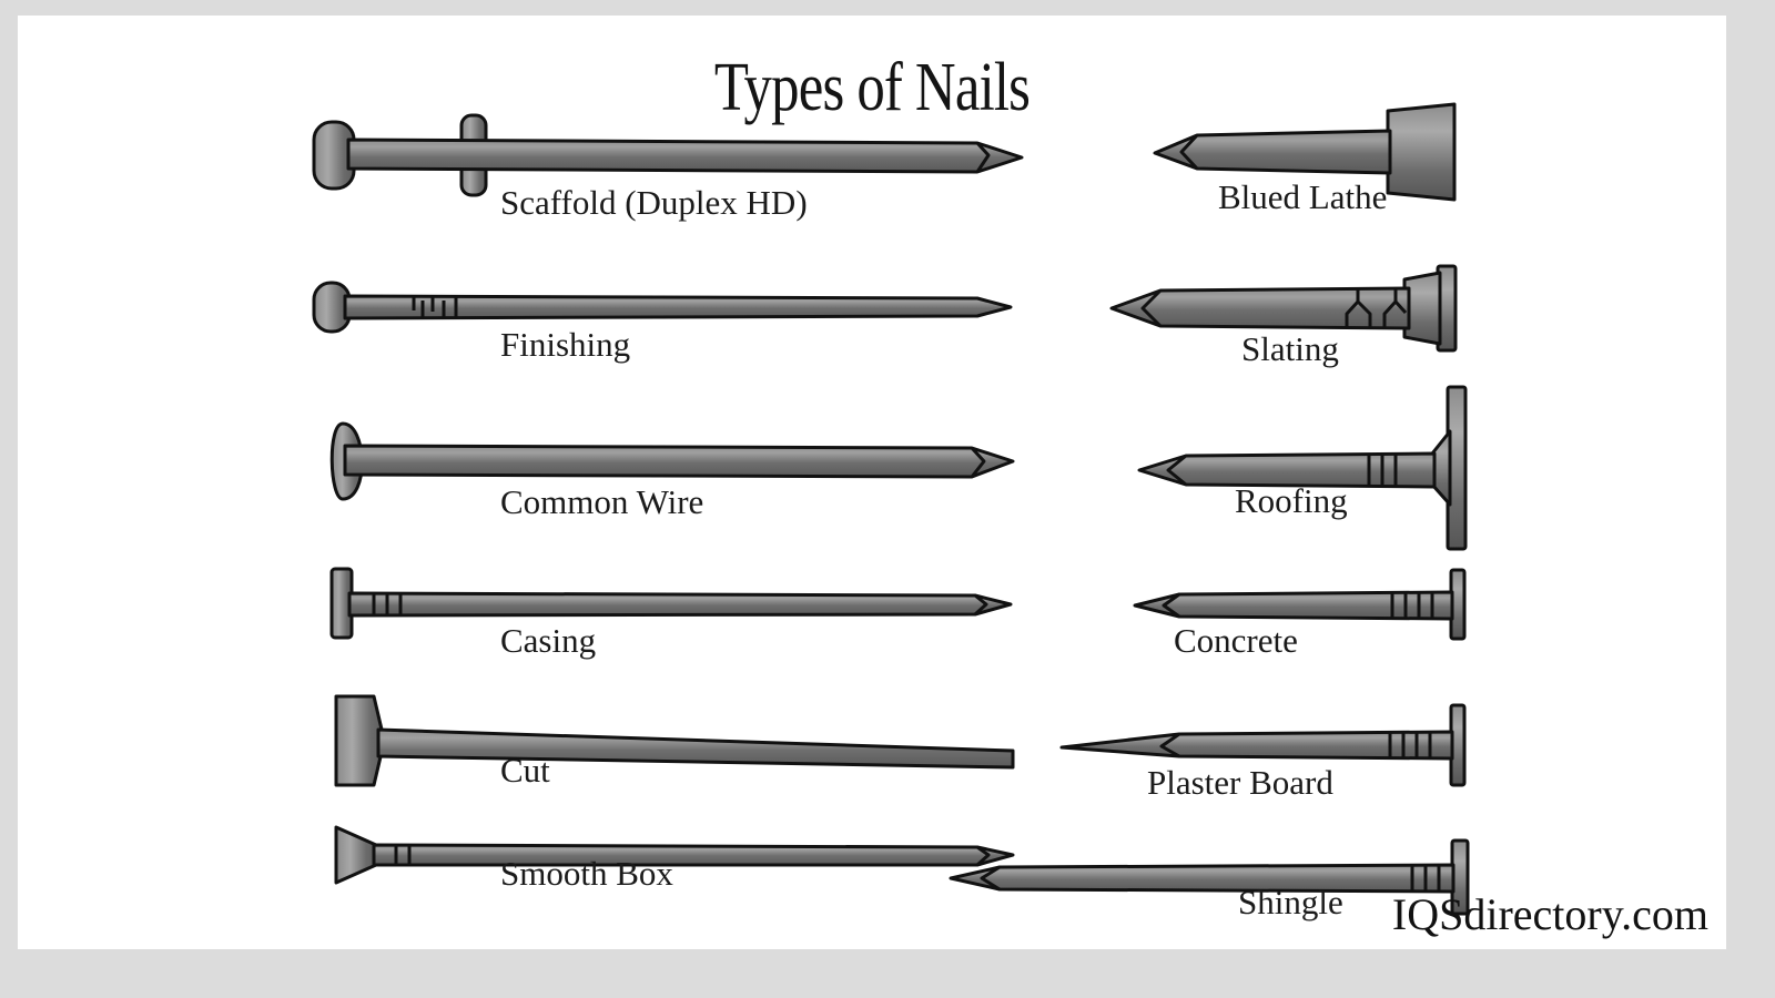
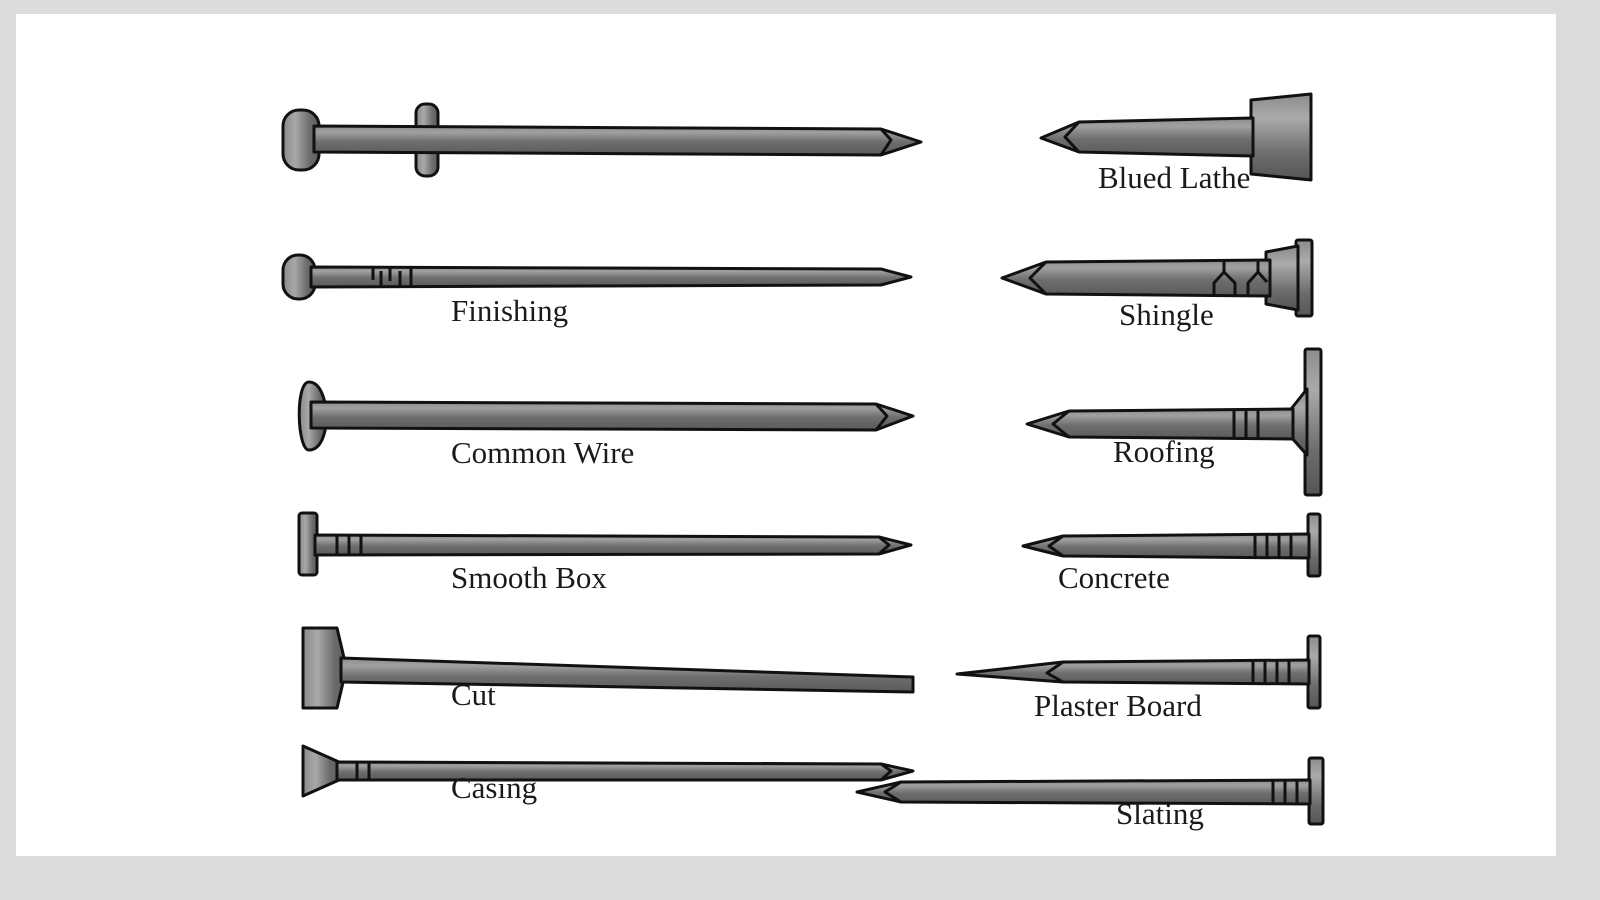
- Types of Nails
- Scaffold (Duplex HD)
  Finishing
  Common Wire
- Casing
+ Smooth Box
  Cut
- Smooth Box
+ Casing
  Blued Lathe
- Slating
+ Shingle
  Roofing
  Concrete
  Plaster Board
- Shingle
+ Slating
- IQSdirectory.com
